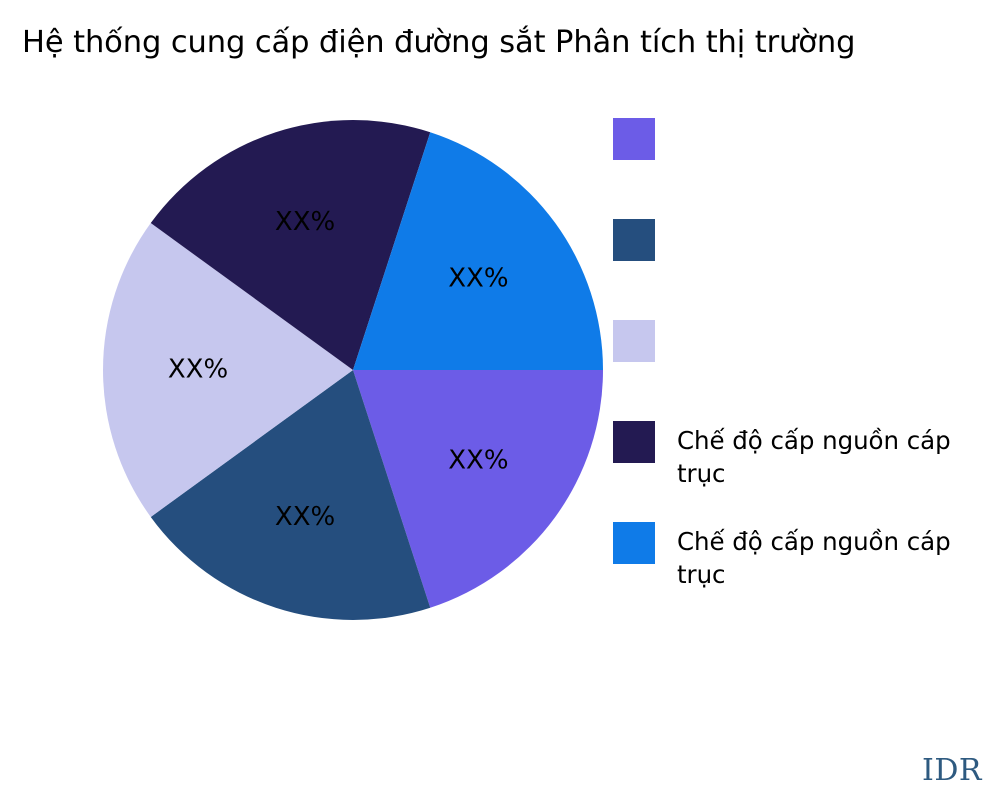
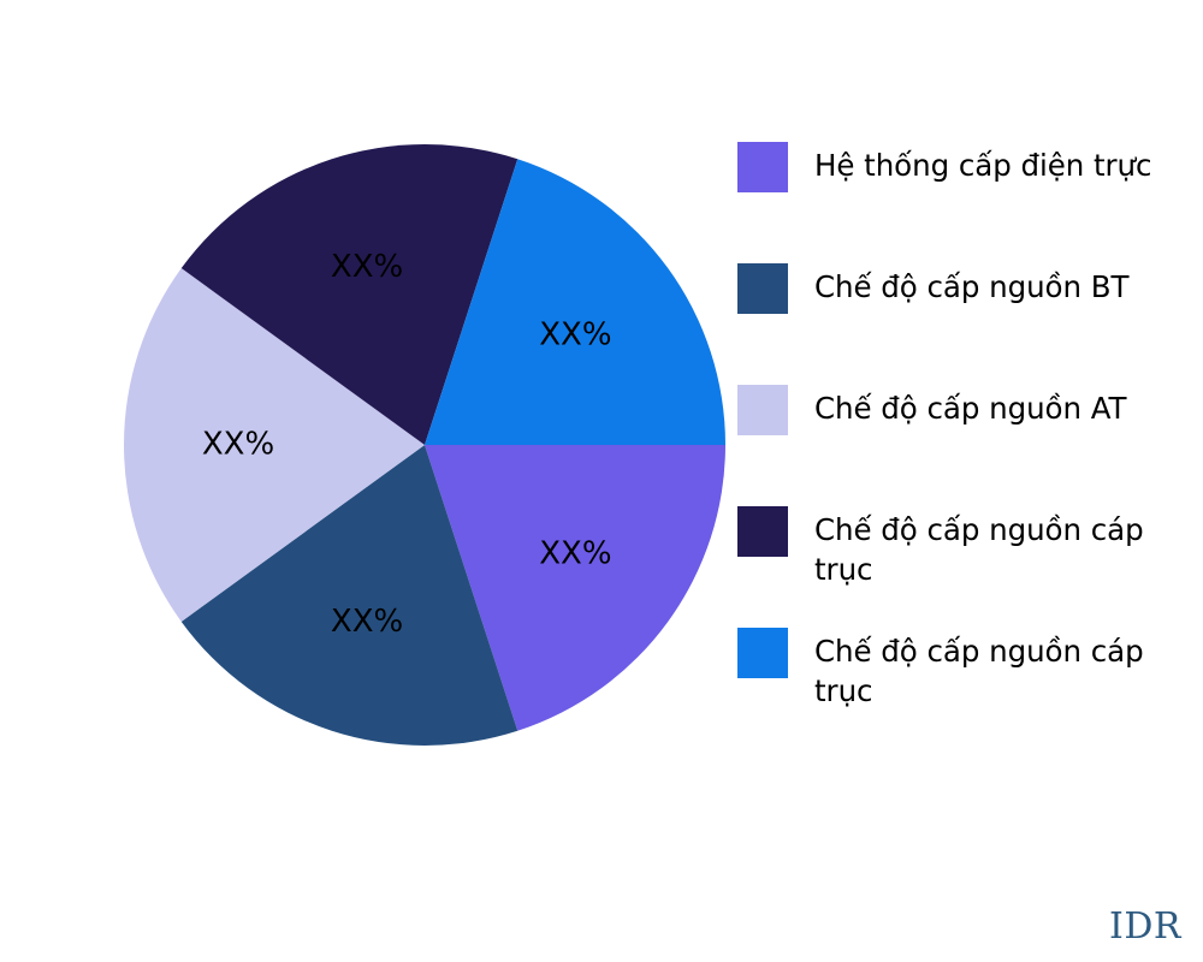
- Hệ thống cung cấp điện đường sắt Phân tích thị trường
  XX%
  XX%
  XX%
  XX%
  XX%
+ Hệ thống cấp điện trực
+ Chế độ cấp nguồn BT
+ Chế độ cấp nguồn AT
  Chế độ cấp nguồn cáp
  trục
  Chế độ cấp nguồn cáp
  trục
  IDR
